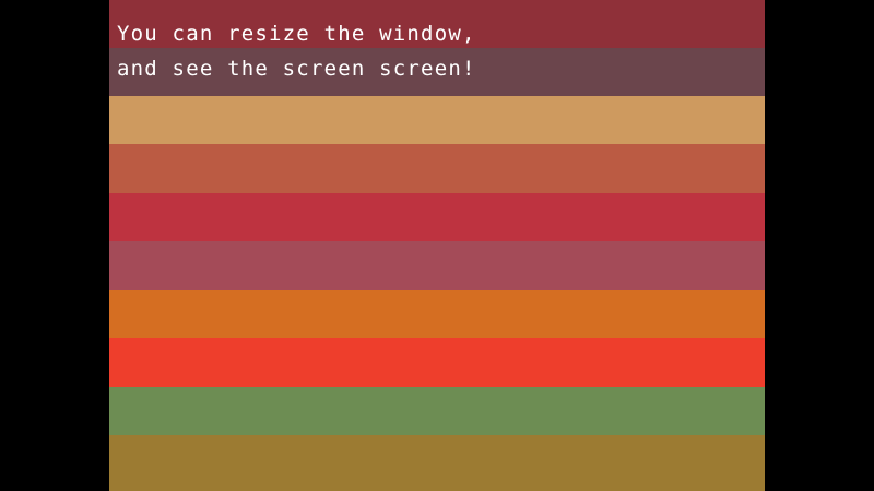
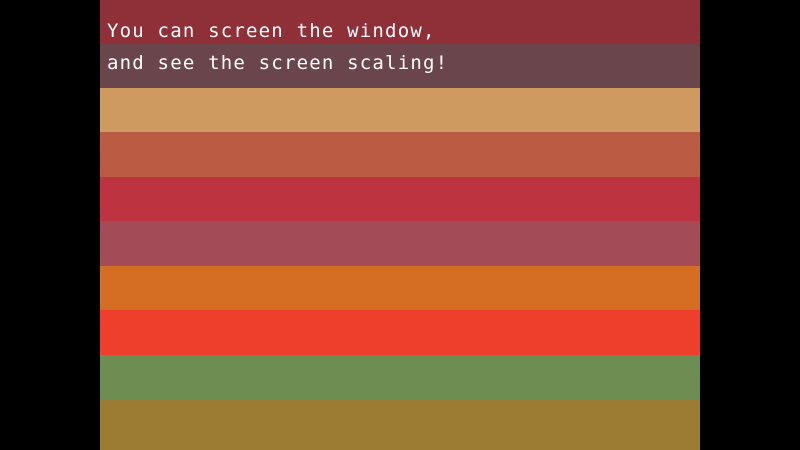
- You can resize the window,
+ You can screen the window,
- and see the screen screen!
+ and see the screen scaling!
